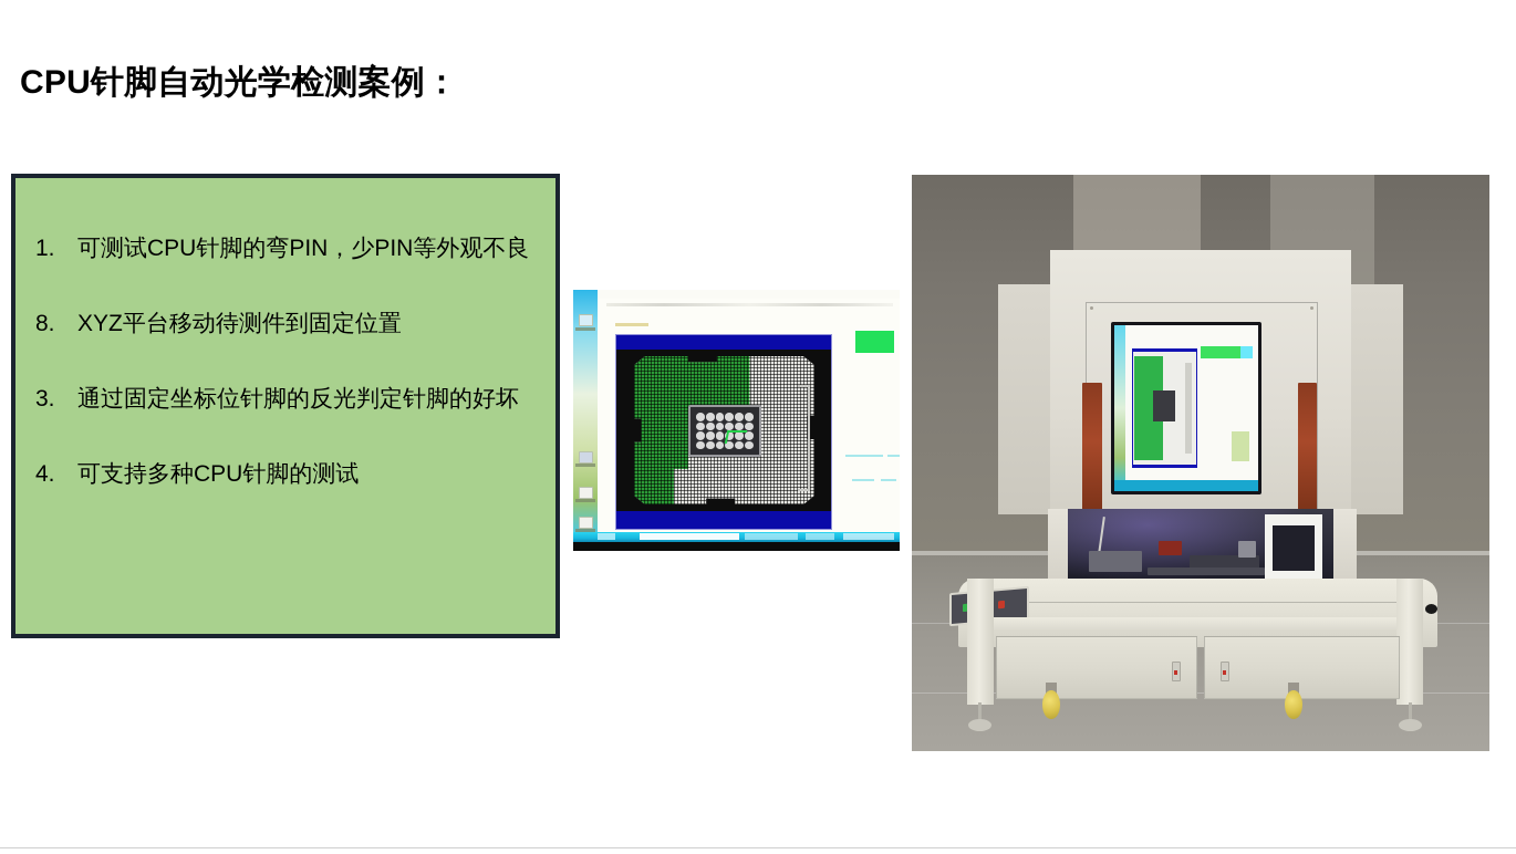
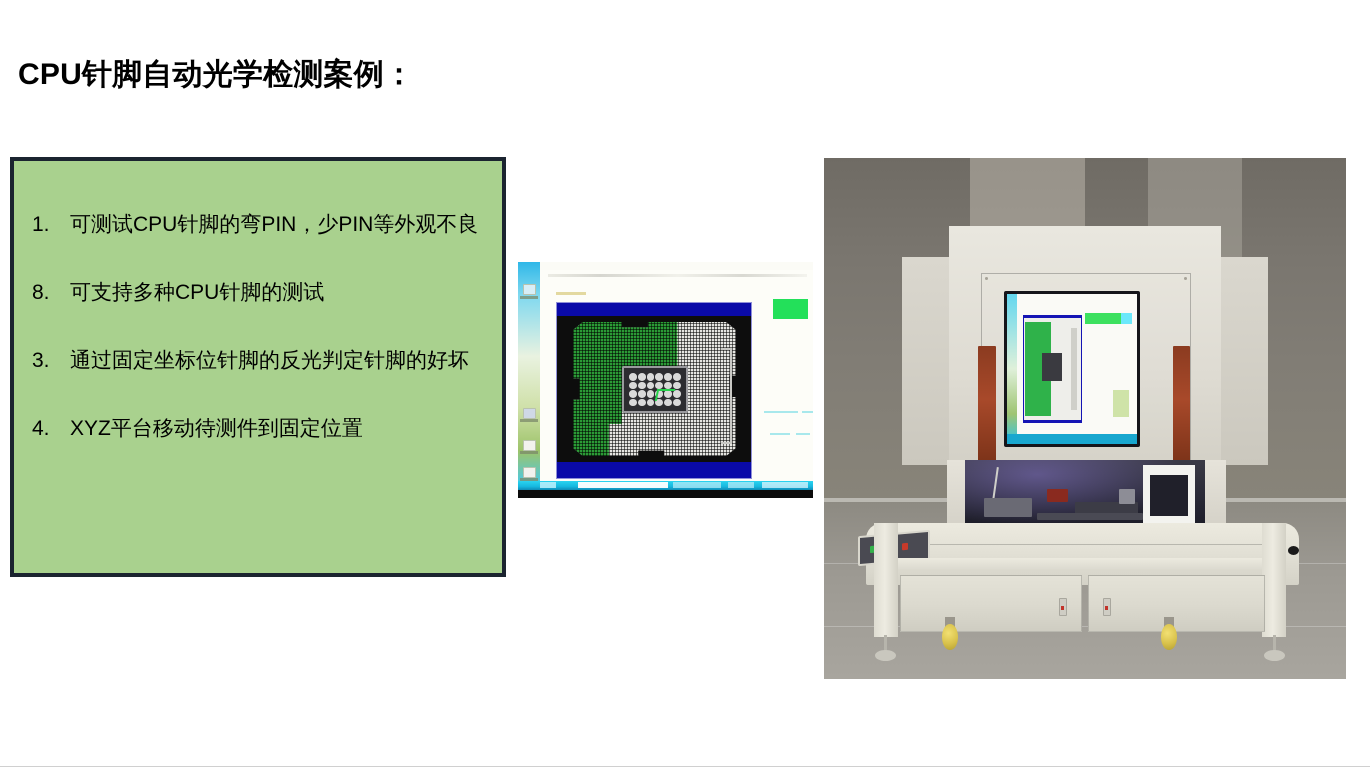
  CPU针脚自动光学检测案例：
  1.
  可测试CPU针脚的弯PIN，少PIN等外观不良
  8.
- XYZ平台移动待测件到固定位置
+ 可支持多种CPU针脚的测试
  3.
  通过固定坐标位针脚的反光判定针脚的好坏
  4.
- 可支持多种CPU针脚的测试
+ XYZ平台移动待测件到固定位置
